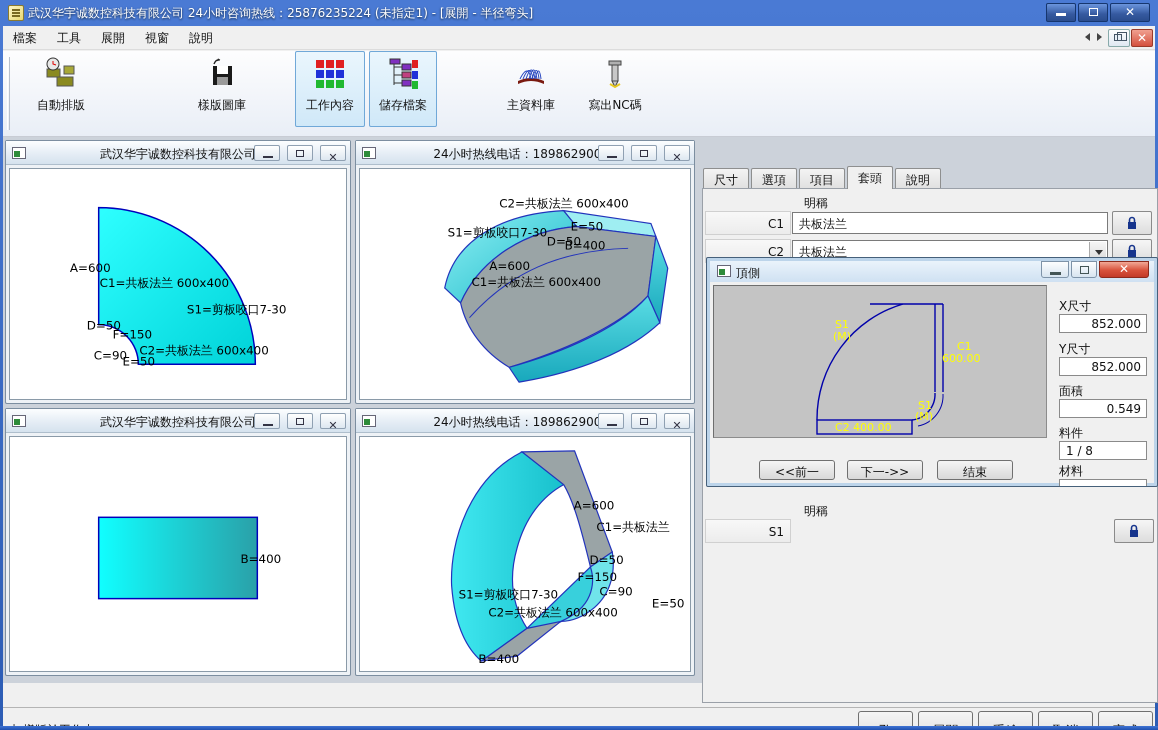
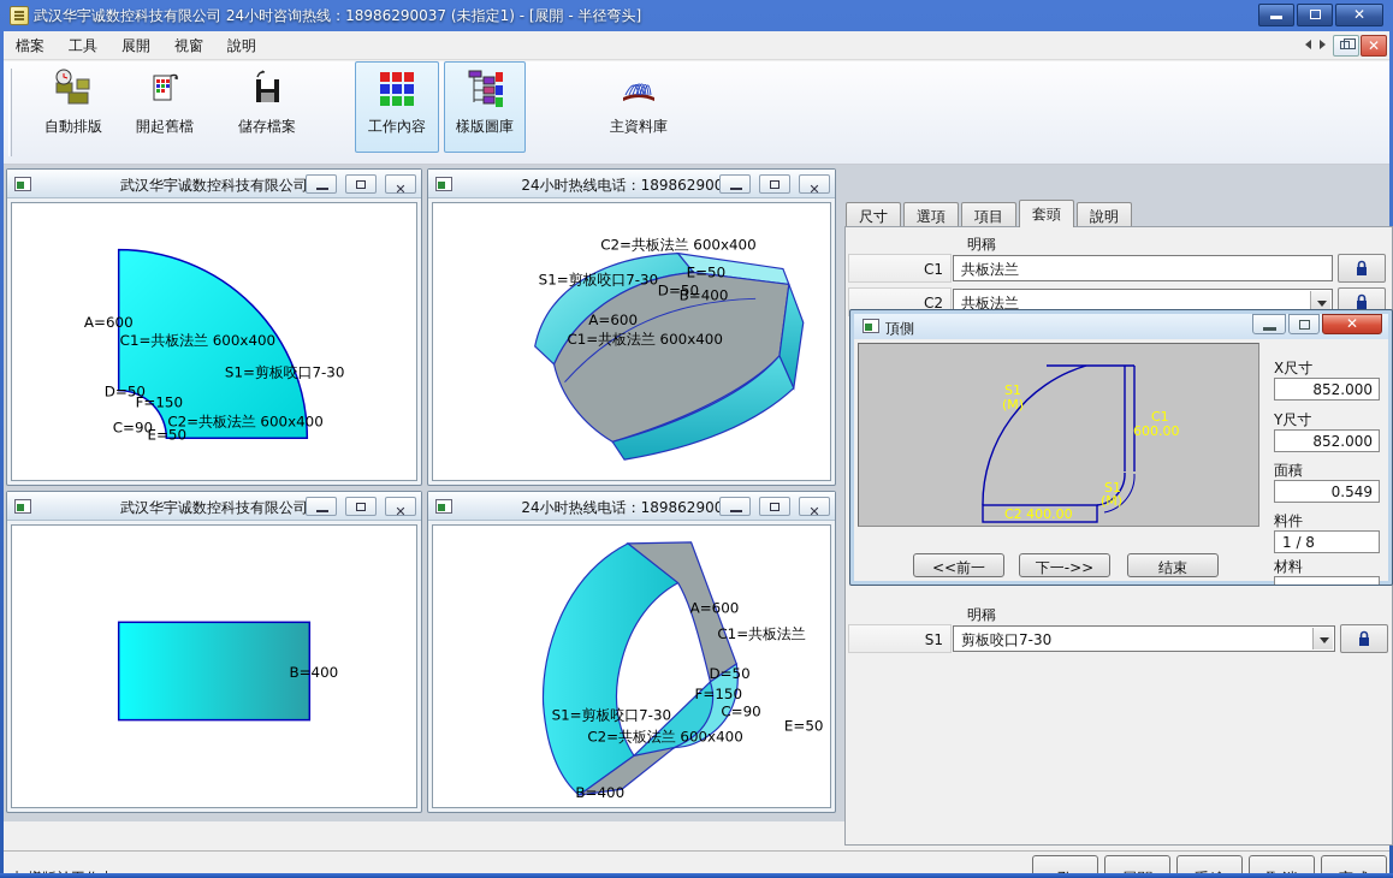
- 武汉华宇诚数控科技有限公司 24小时咨询热线：25876235224 (未指定1) - [展開 - 半径弯头]
+ 武汉华宇诚数控科技有限公司 24小时咨询热线：18986290037 (未指定1) - [展開 - 半径弯头]
  ✕
  檔案
  工具
  展開
  視窗
  說明
  ✕
  自動排版
+ 開起舊檔
- 樣版圖庫
+ 儲存檔案
  工作內容
- 儲存檔案
+ 樣版圖庫
  主資料庫
- 寫出NC碼
  武汉华宇诚数控科技有限公司
  ✕
  A=600
  C1=共板法兰 600x400
  S1=剪板咬口7-30
  D=50
  F=150
  C2=共板法兰 600x400
  C=90
  E=50
  24小时热线电话：18986290
  ✕
  C2=共板法兰 600x400
  S1=剪板咬口7-30
  E=50
  D=50
  B=400
  A=600
  C1=共板法兰 600x400
  武汉华宇诚数控科技有限公司
  ✕
  B=400
  24小时热线电话：18986290
  ✕
  A=600
  C1=共板法兰
  D=50
  F=150
  C=90
  S1=剪板咬口7-30
  E=50
  C2=共板法兰 600x400
  B=400
  尺寸
  選項
  項目
  套頭
  說明
  明稱
  C1
  共板法兰
  C2
  共板法兰
  明稱
  S1
+ 剪板咬口7-30
  頂側
  ✕
  S1
  (M)
  C1
  600.00
  S1
  (M)
  C2 400.00
  X尺寸
  852.000
  Y尺寸
  852.000
  面積
  0.549
  料件
  1 / 8
  材料
  <<前一
  下一->>
  结束
